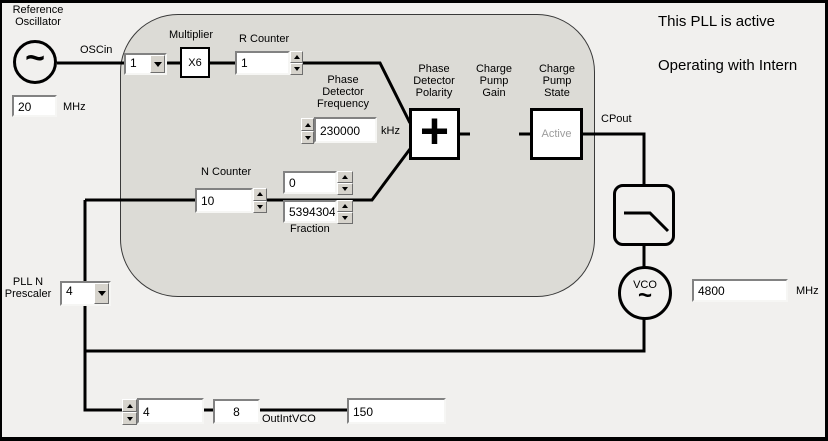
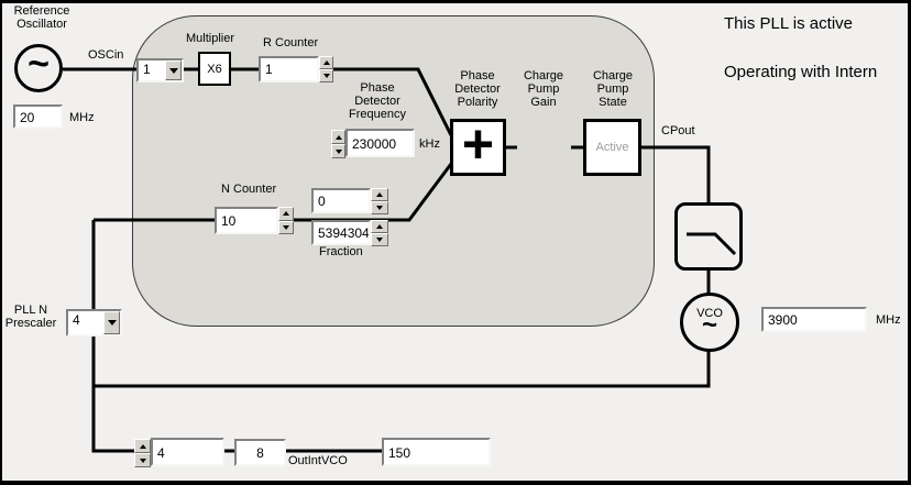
  Reference
  Oscillator
  ~
  20
  MHz
  OSCin
  1
  Multiplier
  X6
  R Counter
  1
  Phase
  Detector
  Frequency
  230000
  kHz
  N Counter
  10
  0
  5394304
  Fraction
  Phase
  Detector
  Polarity
  +
  Charge
  Pump
  Gain
  Charge
  Pump
  State
  Active
  CPout
  VCO
  ~
- 4800
+ 3900
  MHz
  This PLL is active
  Operating with Intern
  PLL N
  Prescaler
  4
  4
  8
  OutIntVCO
  150
